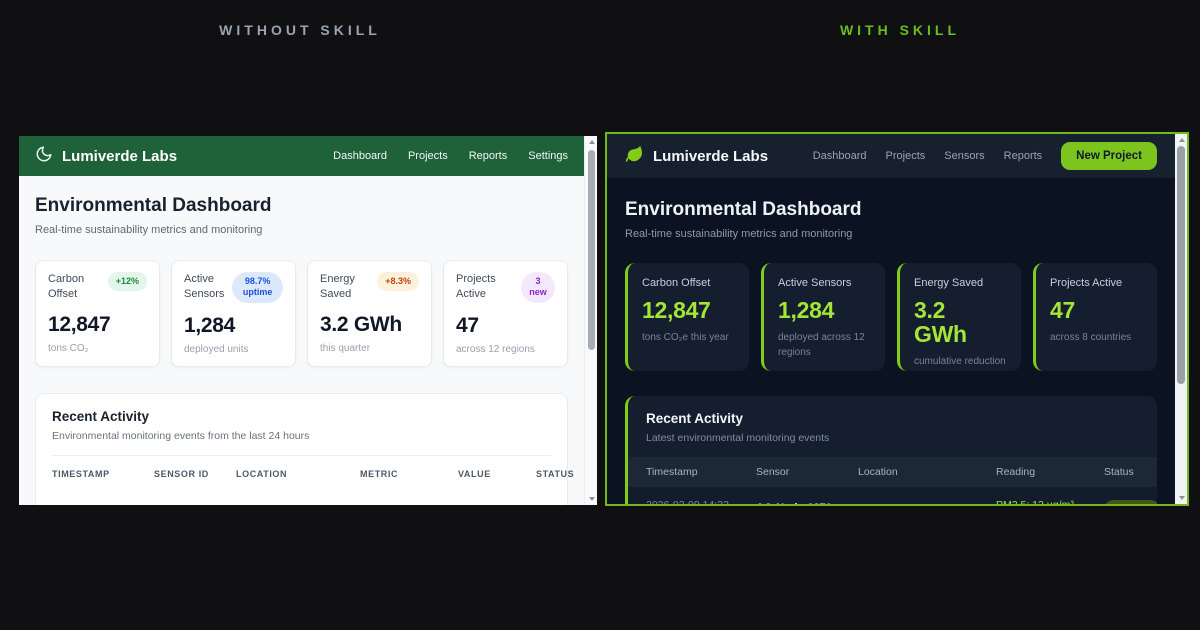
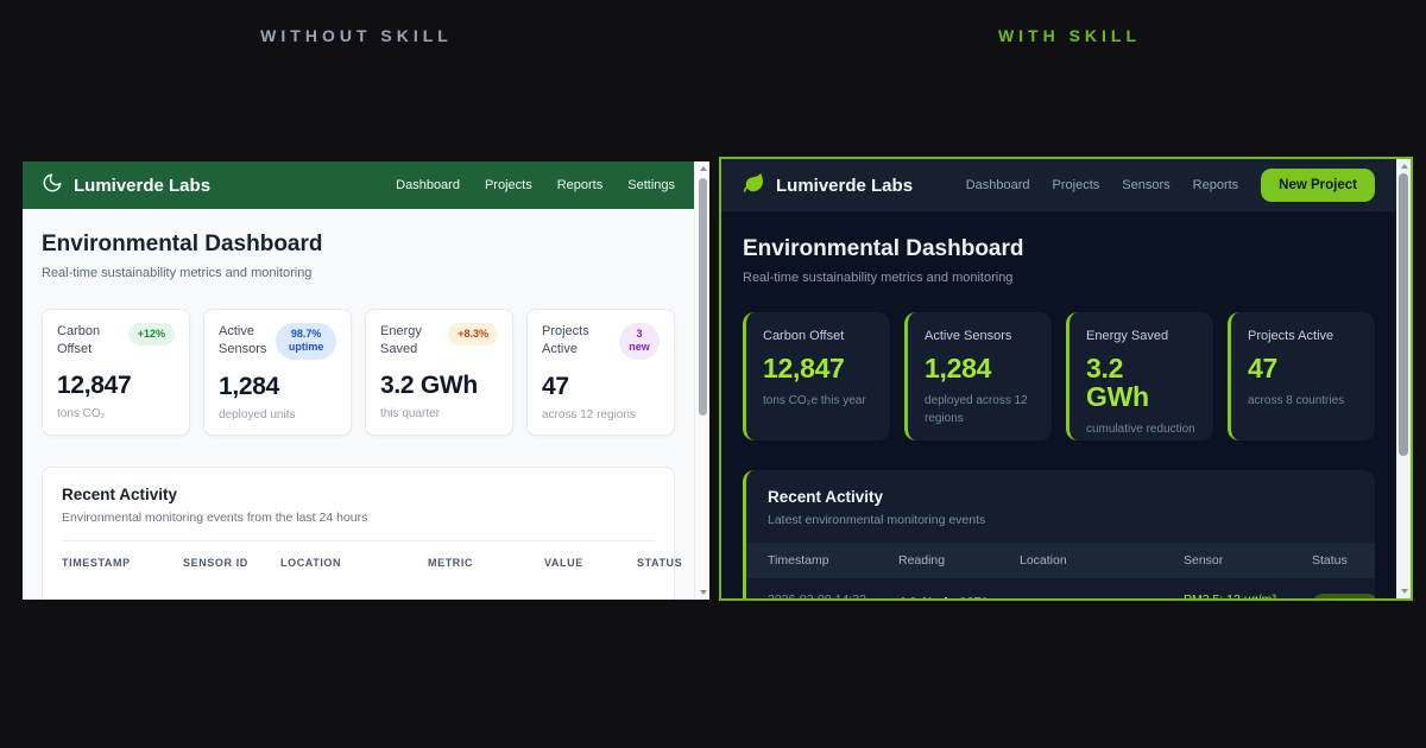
  WITHOUT SKILL
  WITH SKILL
  Lumiverde Labs
  Dashboard
  Projects
  Reports
  Settings
  Environmental Dashboard
  Real-time sustainability metrics and monitoring
  Carbon Offset
  +12%
  12,847
  tons CO₂
  Active Sensors
  98.7% uptime
  1,284
  deployed units
  Energy Saved
  +8.3%
  3.2 GWh
  this quarter
  Projects Active
  3 new
  47
  across 12 regions
  Recent Activity
  Environmental monitoring events from the last 24 hours
  TIMESTAMP
  SENSOR ID
  LOCATION
  METRIC
  VALUE
  STATUS
  Lumiverde Labs
  Dashboard
  Projects
  Sensors
  Reports
  New Project
  Environmental Dashboard
  Real-time sustainability metrics and monitoring
  Carbon Offset
  12,847
  tons CO₂e this year
  Active Sensors
  1,284
  deployed across 12 regions
  Energy Saved
  3.2 GWh
  cumulative reduction
  Projects Active
  47
  across 8 countries
  Recent Activity
  Latest environmental monitoring events
  Timestamp
- Sensor
+ Reading
  Location
- Reading
+ Sensor
  Status
